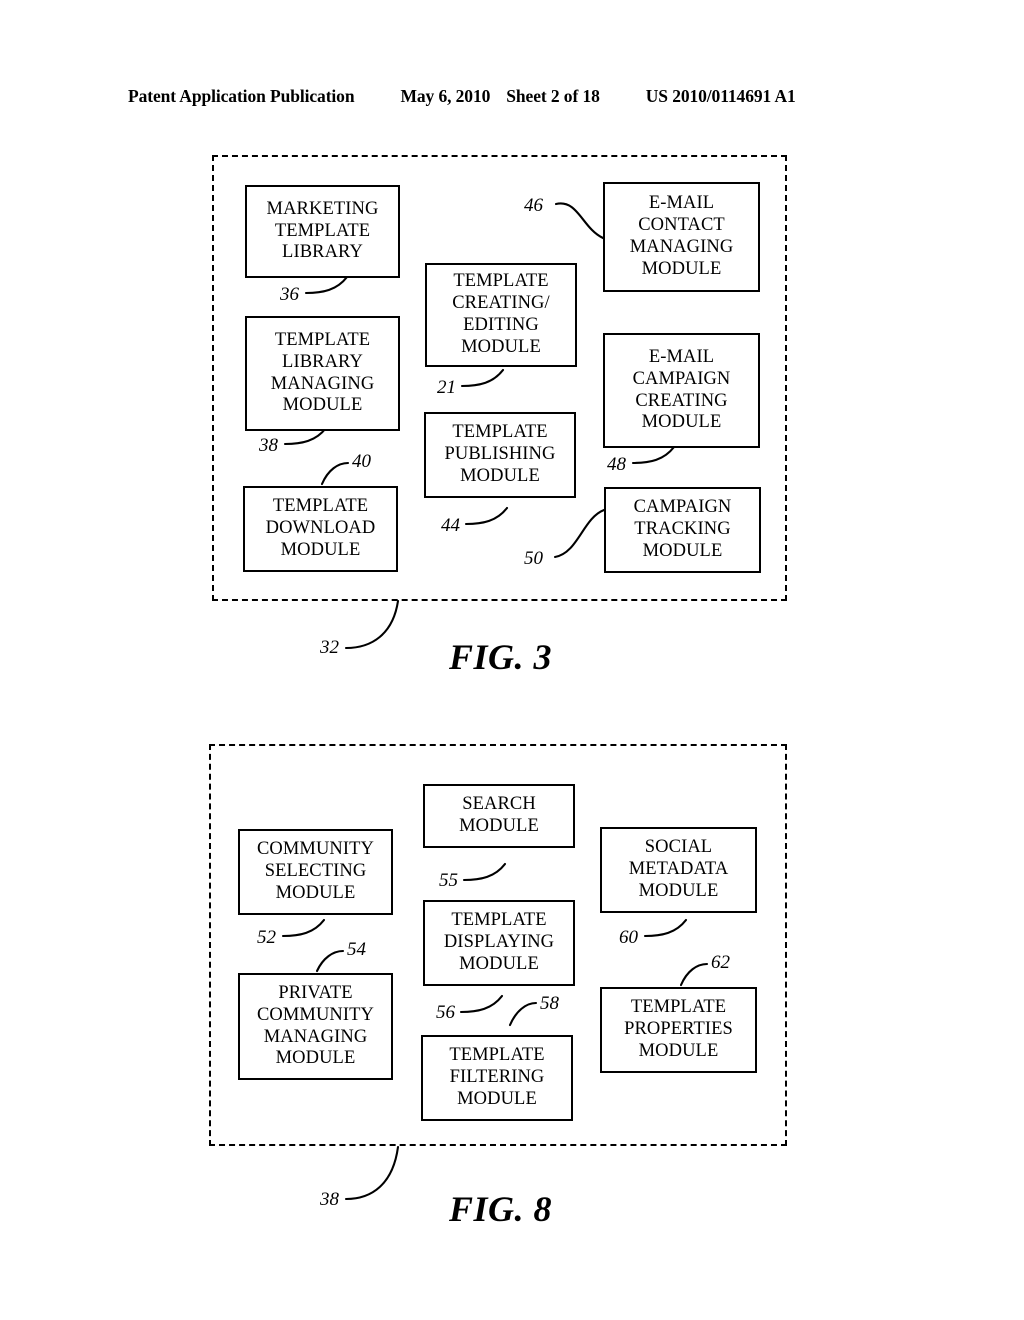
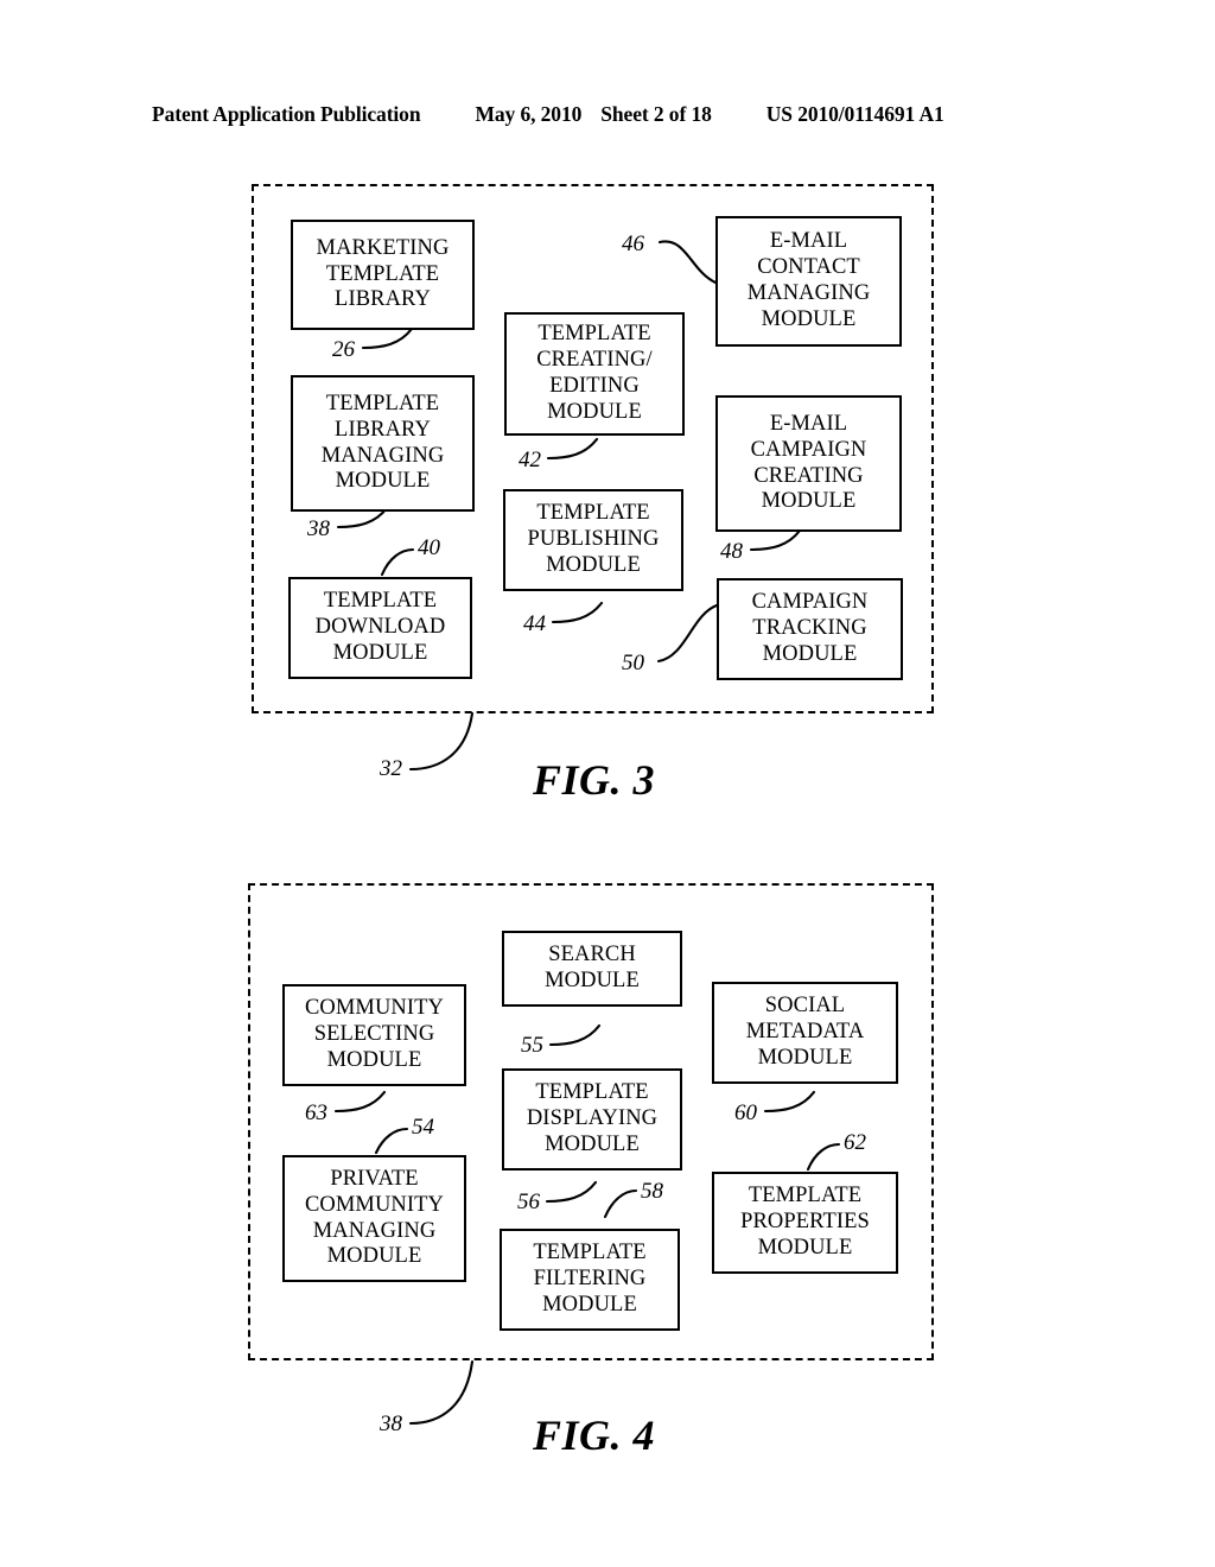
  Patent Application Publication
  May 6, 2010
  Sheet 2 of 18
  US 2010/0114691 A1
  MARKETING
  TEMPLATE
  LIBRARY
- 36
+ 26
  TEMPLATE
  LIBRARY
  MANAGING
  MODULE
  38
  40
  TEMPLATE
  DOWNLOAD
  MODULE
  TEMPLATE
  CREATING/
  EDITING
  MODULE
- 21
+ 42
  TEMPLATE
  PUBLISHING
  MODULE
  44
  46
  E-MAIL
  CONTACT
  MANAGING
  MODULE
  E-MAIL
  CAMPAIGN
  CREATING
  MODULE
  48
  50
  CAMPAIGN
  TRACKING
  MODULE
  32
  FIG. 3
  COMMUNITY
  SELECTING
  MODULE
- 52
+ 63
  54
  PRIVATE
  COMMUNITY
  MANAGING
  MODULE
  SEARCH
  MODULE
  55
  TEMPLATE
  DISPLAYING
  MODULE
  56
  58
  TEMPLATE
  FILTERING
  MODULE
  SOCIAL
  METADATA
  MODULE
  60
  62
  TEMPLATE
  PROPERTIES
  MODULE
  38
- FIG. 8
+ FIG. 4
